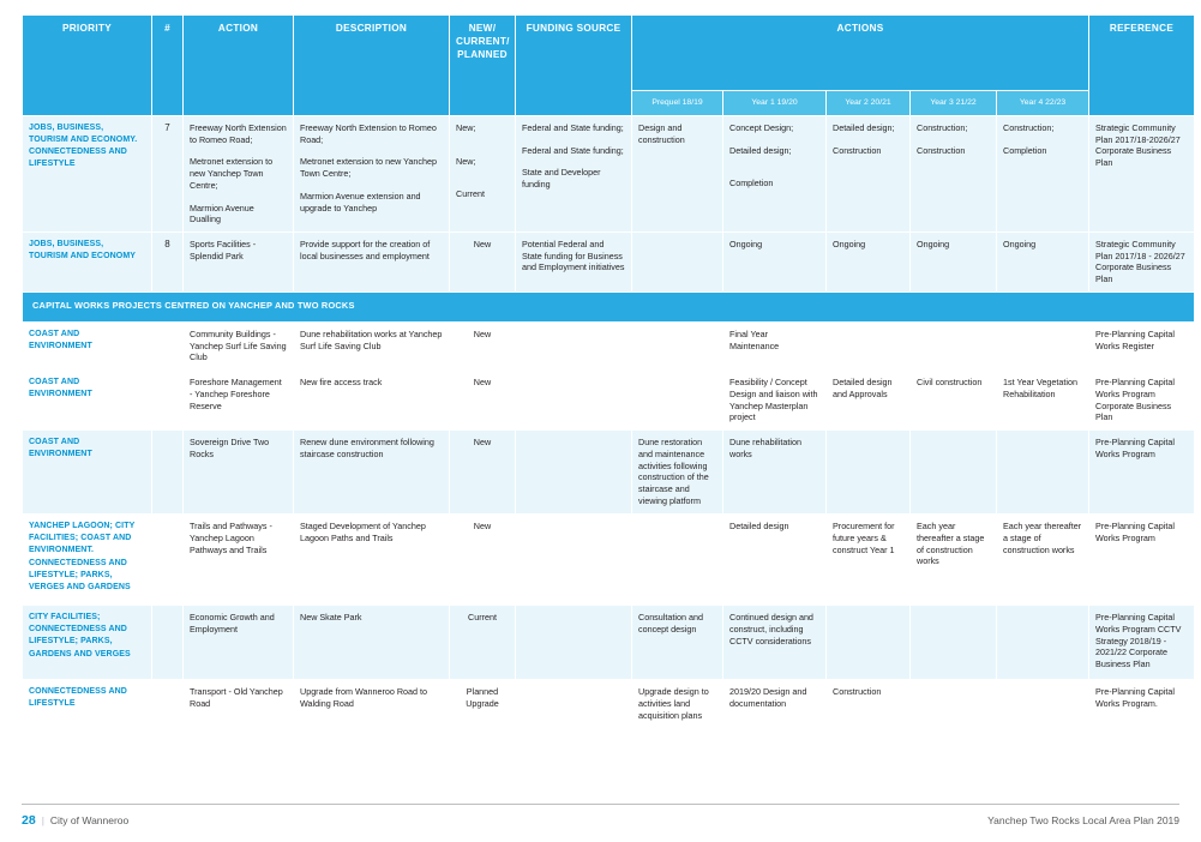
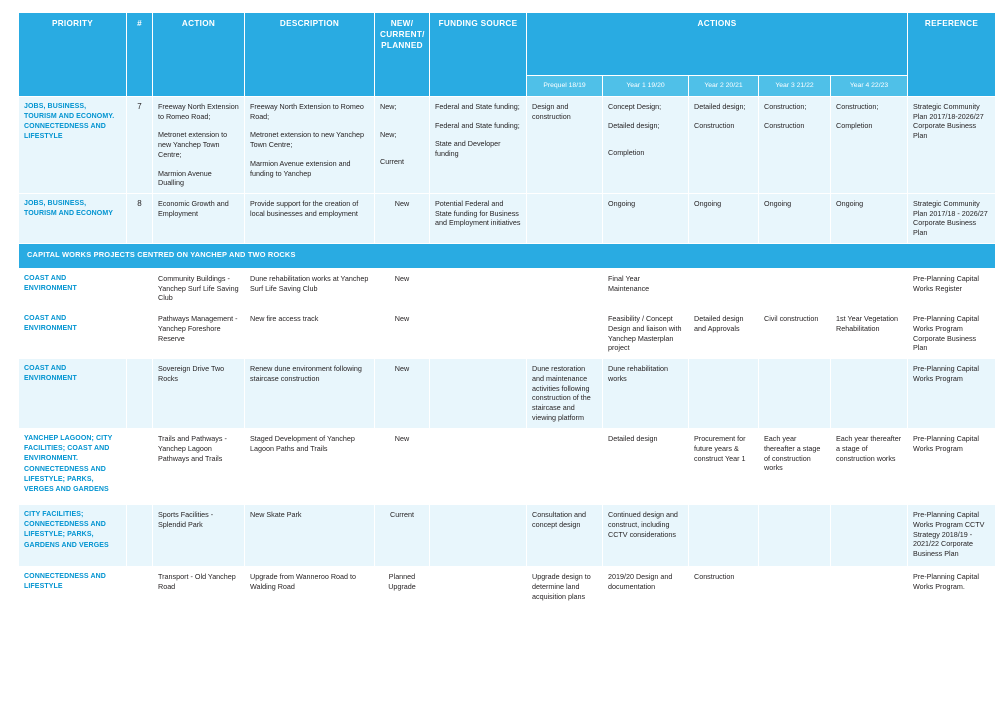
  PRIORITY	#	ACTION	DESCRIPTION	NEW/ CURRENT/ PLANNED	FUNDING SOURCE	ACTIONS	REFERENCE
- 	7	Freeway North Extension to Romeo Road; Metronet extension to new Yanchep Town Centre; Marmion Avenue Dualling	Freeway North Extension to Romeo Road; Metronet extension to new Yanchep Town Centre; Marmion Avenue extension and upgrade to Yanchep	New; New; Current	Federal and State funding; Federal and State funding; State and Developer funding	Design and construction	Concept Design; Detailed design; Completion	Detailed design; Construction	Construction; Construction	Construction; Completion	Strategic Community Plan 2017/18-2026/27 Corporate Business Plan
+ 	7	Freeway North Extension to Romeo Road; Metronet extension to new Yanchep Town Centre; Marmion Avenue Dualling	Freeway North Extension to Romeo Road; Metronet extension to new Yanchep Town Centre; Marmion Avenue extension and funding to Yanchep	New; New; Current	Federal and State funding; Federal and State funding; State and Developer funding	Design and construction	Concept Design; Detailed design; Completion	Detailed design; Construction	Construction; Construction	Construction; Completion	Strategic Community Plan 2017/18-2026/27 Corporate Business Plan
- 	8	Sports Facilities - Splendid Park	Provide support for the creation of local businesses and employment	New	Potential Federal and State funding for Business and Employment initiatives		Ongoing	Ongoing	Ongoing	Ongoing	Strategic Community Plan 2017/18 - 2026/27 Corporate Business Plan
+ 	8	Economic Growth and Employment	Provide support for the creation of local businesses and employment	New	Potential Federal and State funding for Business and Employment initiatives		Ongoing	Ongoing	Ongoing	Ongoing	Strategic Community Plan 2017/18 - 2026/27 Corporate Business Plan
  CAPITAL WORKS PROJECTS CENTRED ON YANCHEP AND TWO ROCKS
  		Community Buildings - Yanchep Surf Life Saving Club	Dune rehabilitation works at Yanchep Surf Life Saving Club	New			Final Year Maintenance				Pre-Planning Capital Works Register
- 		Foreshore Management - Yanchep Foreshore Reserve	New fire access track	New			Feasibility / Concept Design and liaison with Yanchep Masterplan project	Detailed design and Approvals	Civil construction	1st Year Vegetation Rehabilitation	Pre-Planning Capital Works Program Corporate Business Plan
+ 		Pathways Management - Yanchep Foreshore Reserve	New fire access track	New			Feasibility / Concept Design and liaison with Yanchep Masterplan project	Detailed design and Approvals	Civil construction	1st Year Vegetation Rehabilitation	Pre-Planning Capital Works Program Corporate Business Plan
  		Sovereign Drive Two Rocks	Renew dune environment following staircase construction	New		Dune restoration and maintenance activities following construction of the staircase and viewing platform	Dune rehabilitation works				Pre-Planning Capital Works Program
  		Trails and Pathways - Yanchep Lagoon Pathways and Trails	Staged Development of Yanchep Lagoon Paths and Trails	New			Detailed design	Procurement for future years & construct Year 1	Each year thereafter a stage of construction works	Each year thereafter a stage of construction works	Pre-Planning Capital Works Program
- 		Economic Growth and Employment	New Skate Park	Current		Consultation and concept design	Continued design and construct, including CCTV considerations				Pre-Planning Capital Works Program CCTV Strategy 2018/19 - 2021/22 Corporate Business Plan
+ 		Sports Facilities - Splendid Park	New Skate Park	Current		Consultation and concept design	Continued design and construct, including CCTV considerations				Pre-Planning Capital Works Program CCTV Strategy 2018/19 - 2021/22 Corporate Business Plan
- 		Transport - Old Yanchep Road	Upgrade from Wanneroo Road to Walding Road	Planned Upgrade		Upgrade design to activities land acquisition plans	2019/20 Design and documentation	Construction			Pre-Planning Capital Works Program.
+ 		Transport - Old Yanchep Road	Upgrade from Wanneroo Road to Walding Road	Planned Upgrade		Upgrade design to determine land acquisition plans	2019/20 Design and documentation	Construction			Pre-Planning Capital Works Program.
- 28
- |
- City of Wanneroo
- Yanchep Two Rocks Local Area Plan 2019
